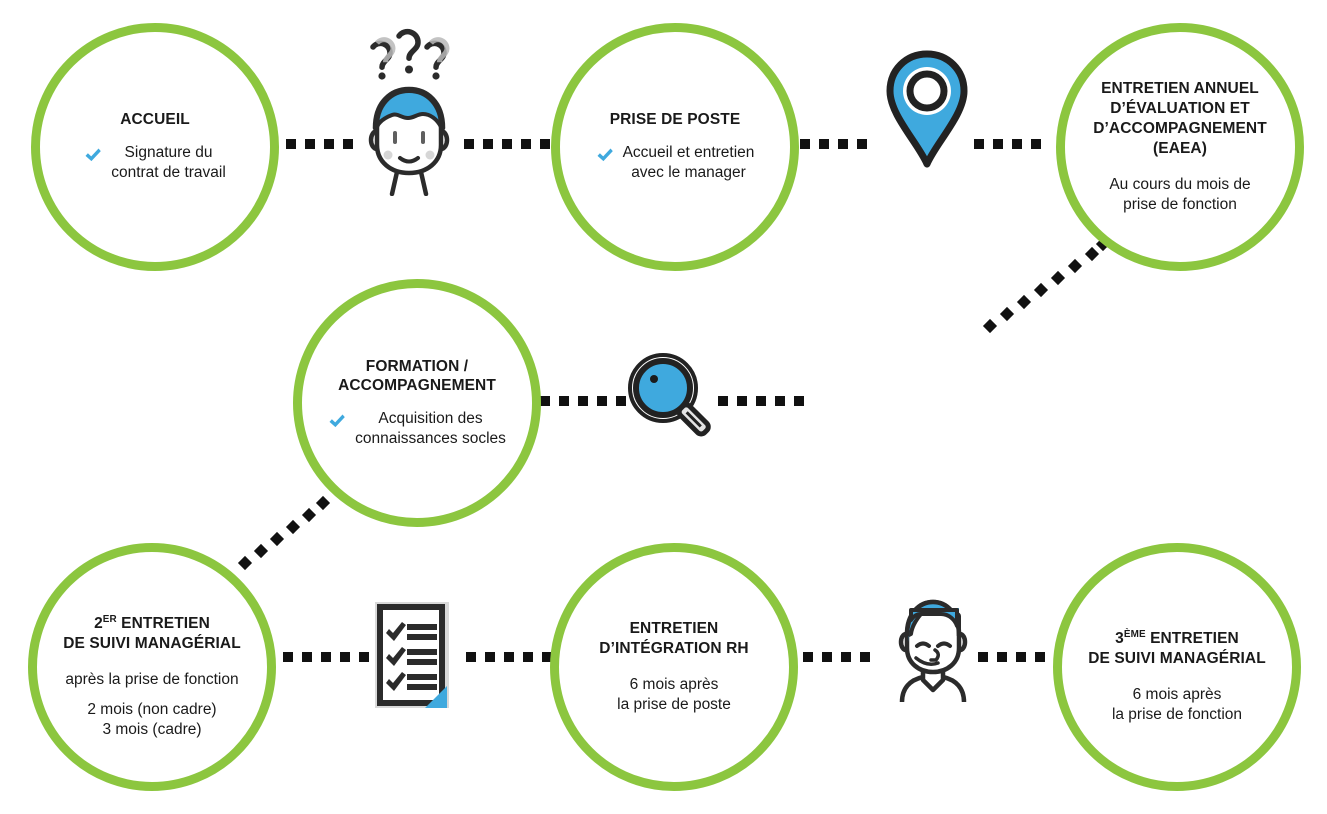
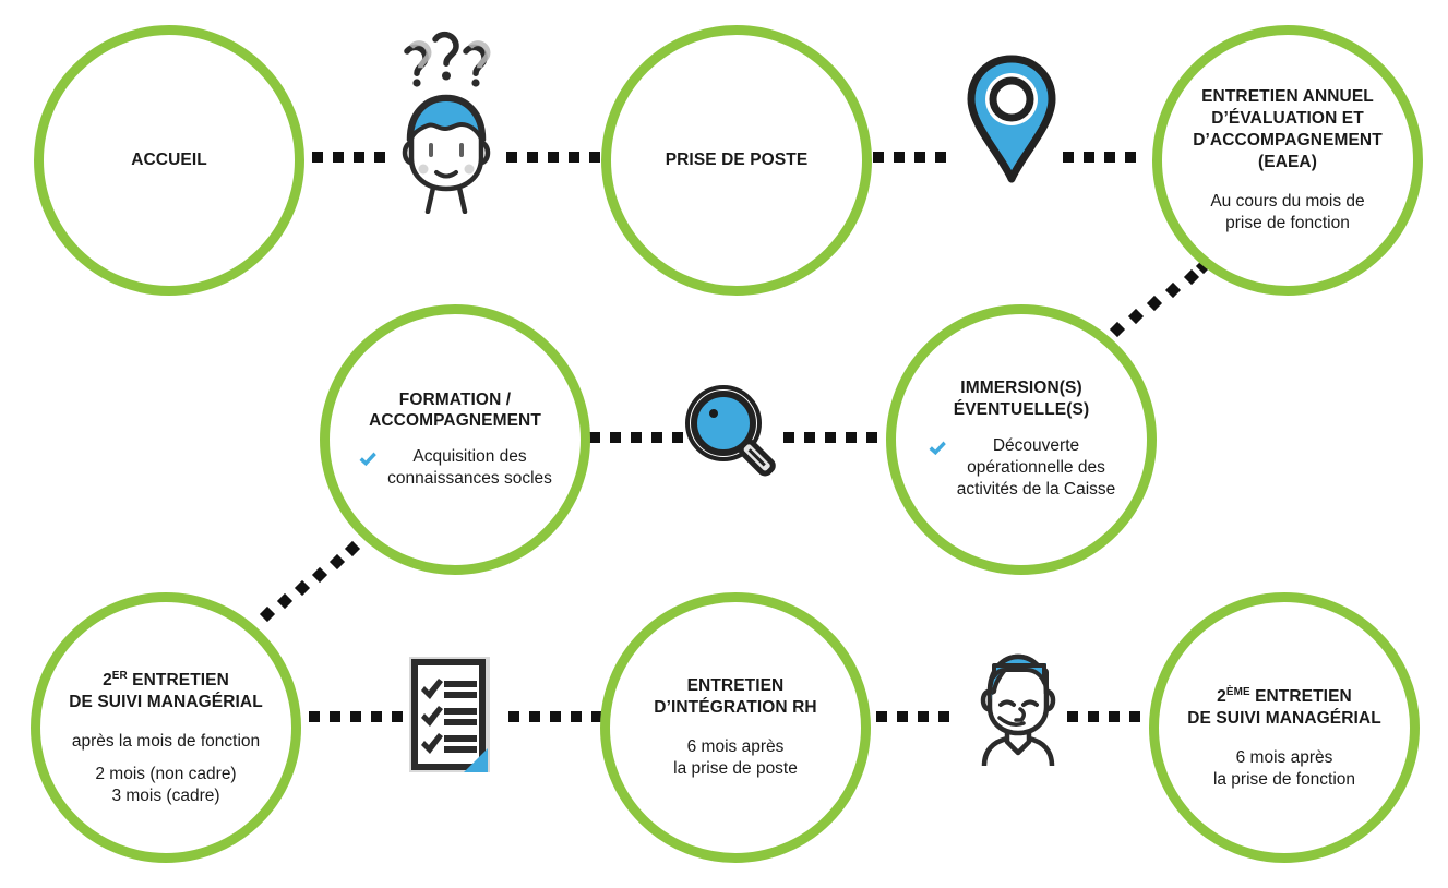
  ACCUEIL
- Signature du
- contrat de travail
  PRISE DE POSTE
- Accueil et entretien
- avec le manager
  ENTRETIEN ANNUEL
  D’ÉVALUATION ET
  D’ACCOMPAGNEMENT
  (EAEA)
  Au cours du mois de
  prise de fonction
  FORMATION /
  ACCOMPAGNEMENT
  Acquisition des
  connaissances socles
+ IMMERSION(S)
+ ÉVENTUELLE(S)
+ Découverte
+ opérationnelle des
+ activités de la Caisse
  2ER ENTRETIEN
  DE SUIVI MANAGÉRIAL
- après la prise de fonction
+ après la mois de fonction
  2 mois (non cadre)
  3 mois (cadre)
  ENTRETIEN
  D’INTÉGRATION RH
  6 mois après
  la prise de poste
- 3ÈME ENTRETIEN
+ 2ÈME ENTRETIEN
  DE SUIVI MANAGÉRIAL
  6 mois après
  la prise de fonction
